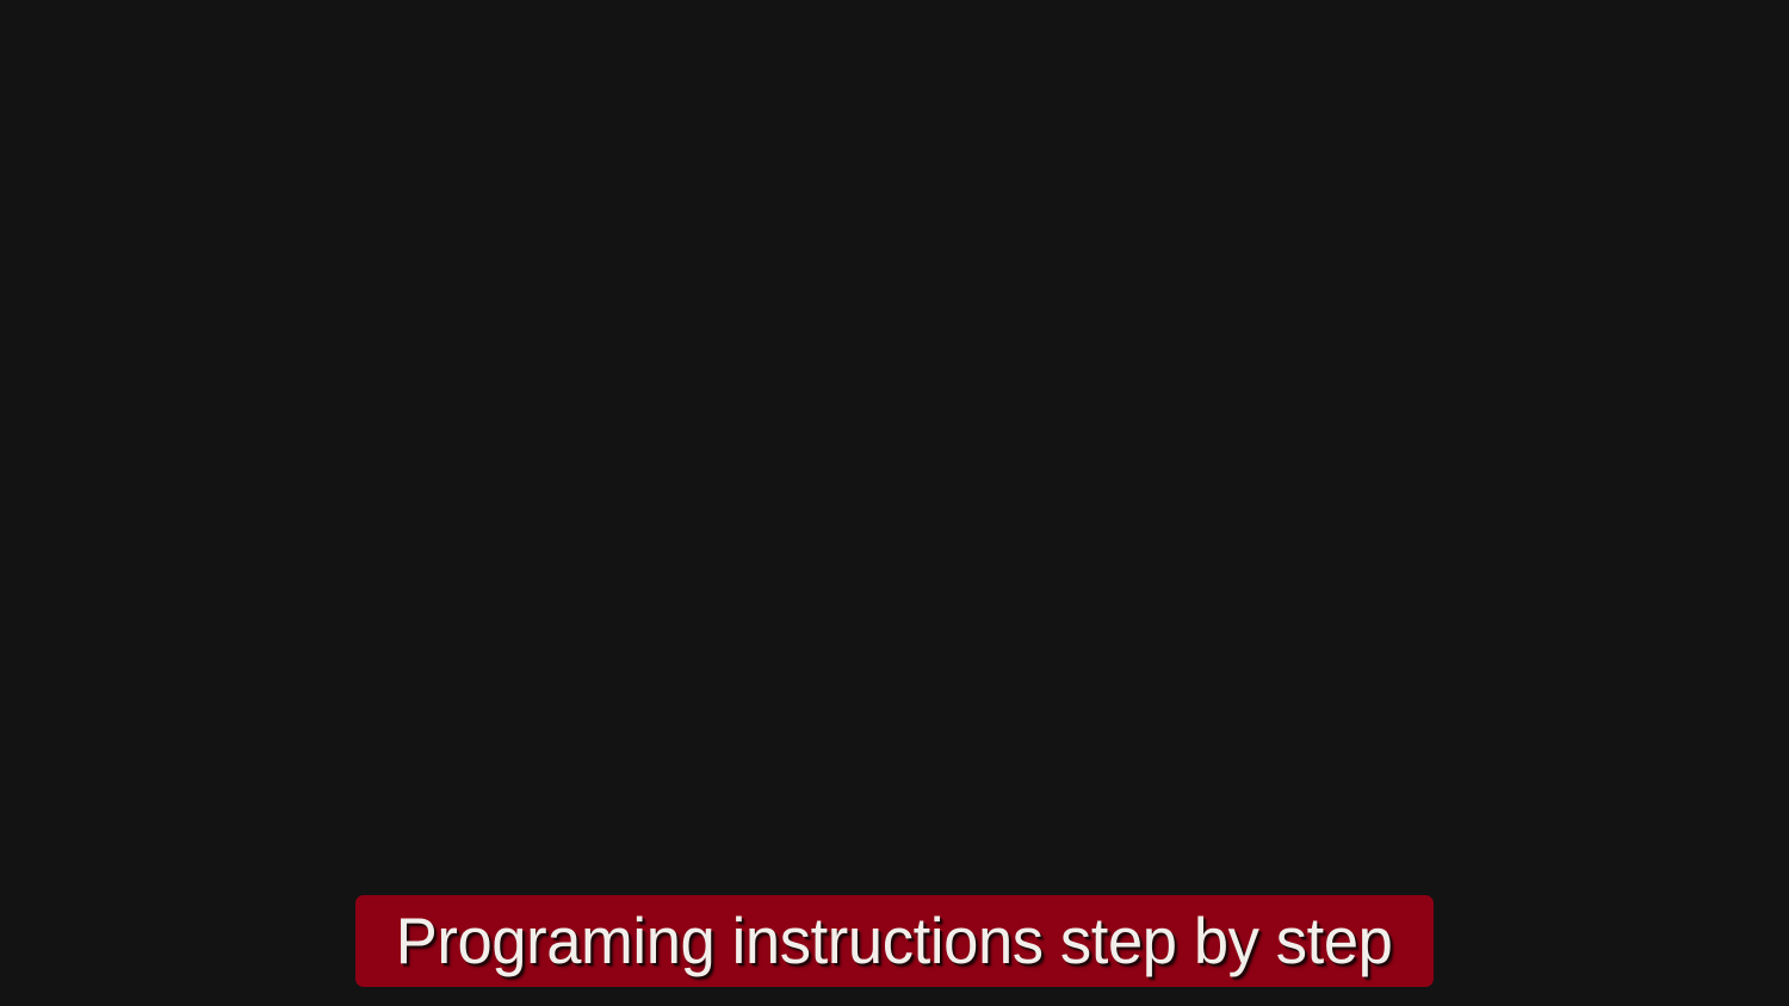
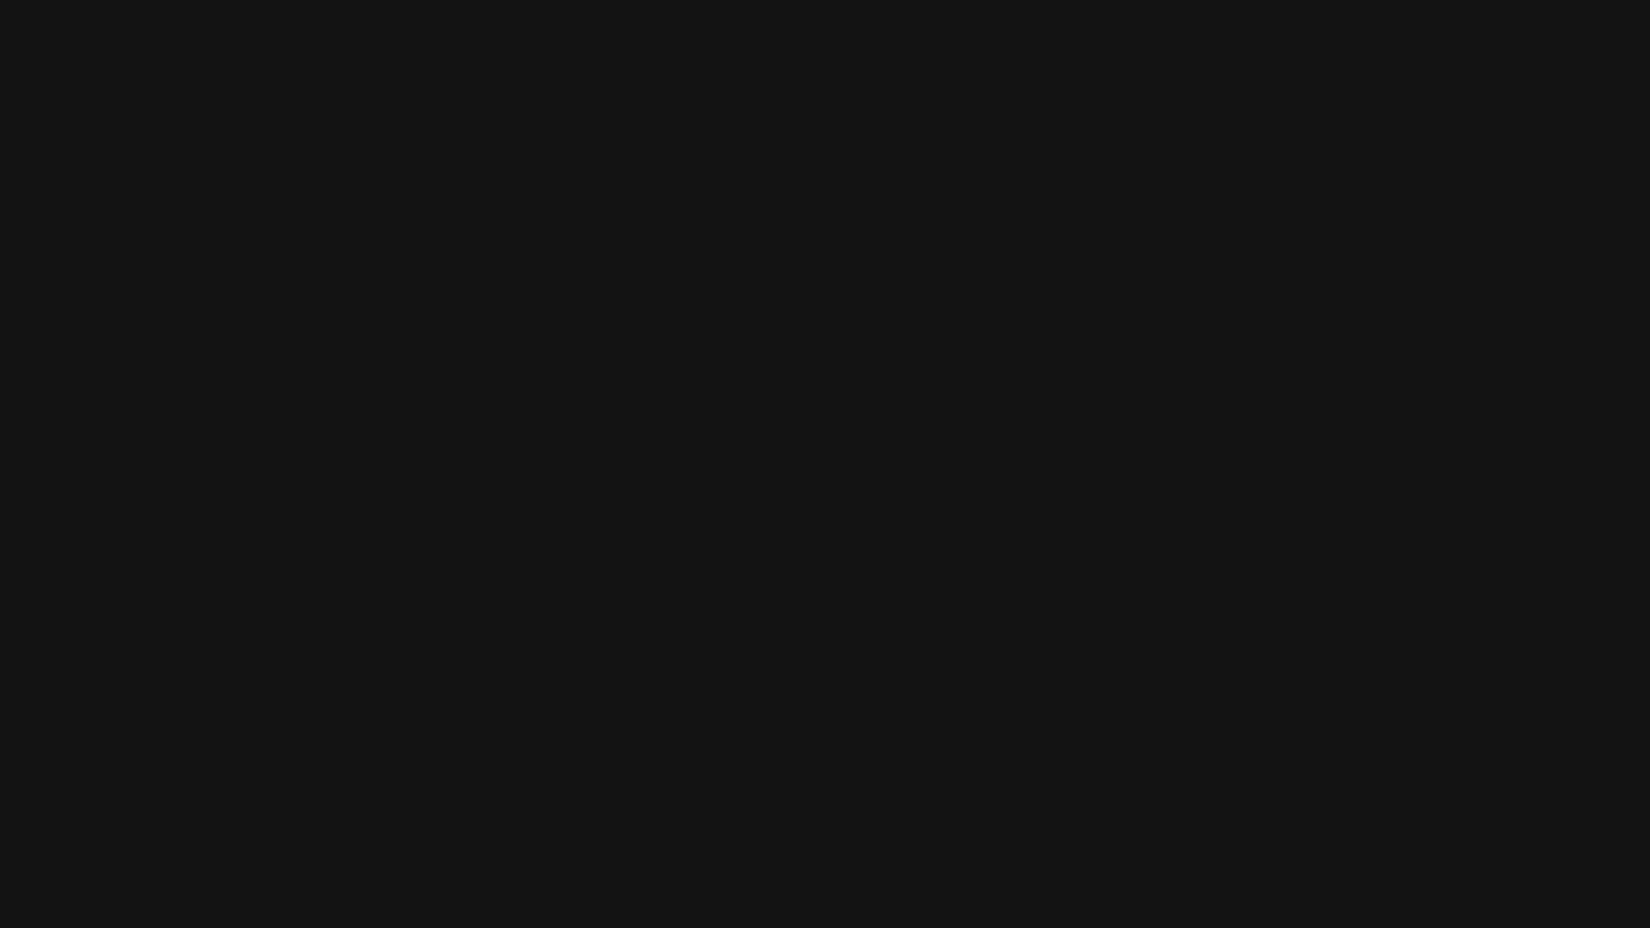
- Programing instructions step by step
